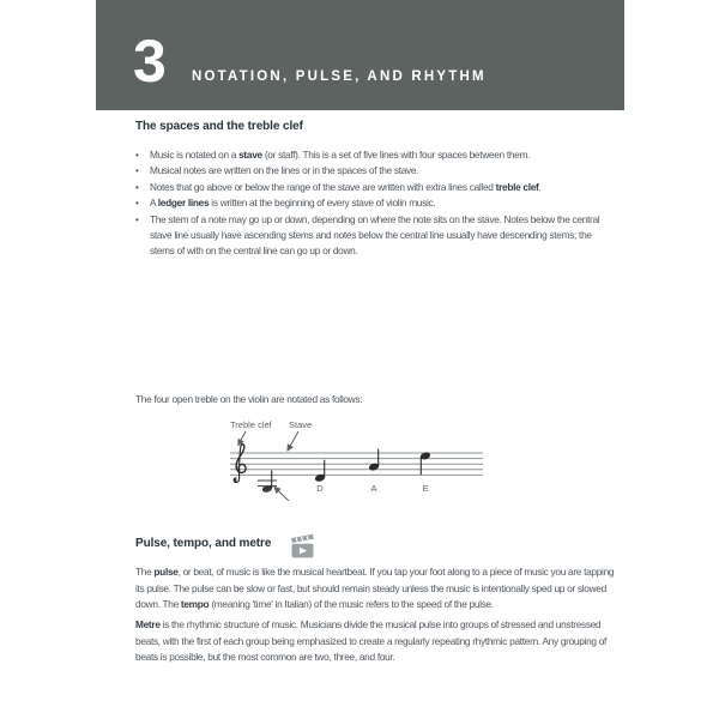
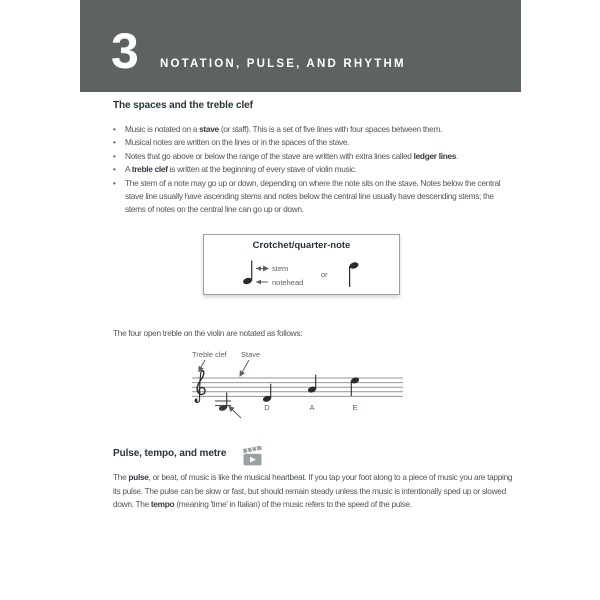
  3
  NOTATION, PULSE, AND RHYTHM
  The spaces and the treble clef
  •
  Music is notated on a stave (or staff). This is a set of five lines with four spaces between them.
  •
  Musical notes are written on the lines or in the spaces of the stave.
  •
- Notes that go above or below the range of the stave are written with extra lines called treble clef.
+ Notes that go above or below the range of the stave are written with extra lines called ledger lines.
  •
- A ledger lines is written at the beginning of every stave of violin music.
+ A treble clef is written at the beginning of every stave of violin music.
  •
- The stem of a note may go up or down, depending on where the note sits on the stave. Notes below the central stave line usually have ascending stems and notes below the central line usually have descending stems; the stems of with on the central line can go up or down.
+ The stem of a note may go up or down, depending on where the note sits on the stave. Notes below the central stave line usually have ascending stems and notes below the central line usually have descending stems; the stems of notes on the central line can go up or down.
+ Crotchet/quarter-note
+ stem
+ notehead
+ or
  The four open treble on the violin are notated as follows:
  Treble clef
  Stave
  G
  D
  A
  E
  Pulse, tempo, and metre
  The pulse, or beat, of music is like the musical heartbeat. If you tap your foot along to a piece of music you are tapping its pulse. The pulse can be slow or fast, but should remain steady unless the music is intentionally sped up or slowed down. The tempo (meaning 'time' in Italian) of the music refers to the speed of the pulse.
- Metre is the rhythmic structure of music. Musicians divide the musical pulse into groups of stressed and unstressed beats, with the first of each group being emphasized to create a regularly repeating rhythmic pattern. Any grouping of beats is possible, but the most common are two, three, and four.
